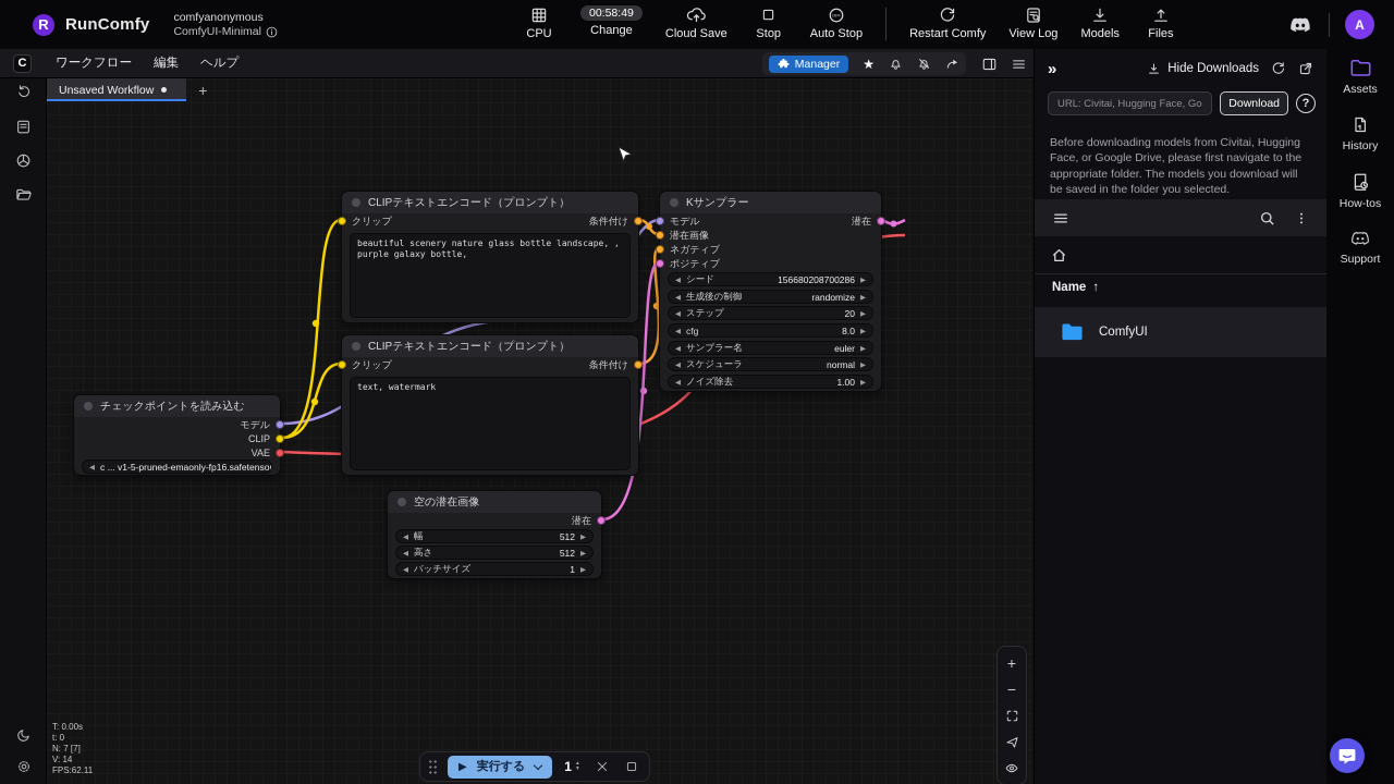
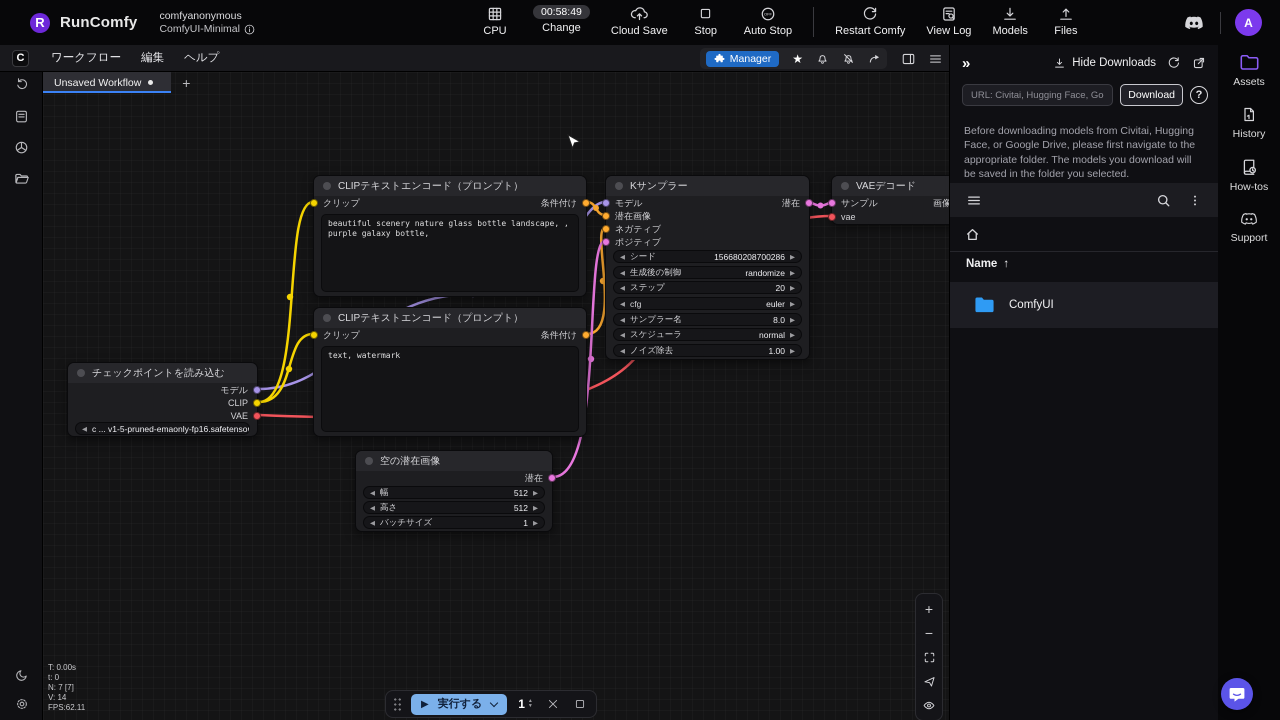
  R
  RunComfy
  comfyanonymous
  ComfyUI-Minimal
  CPU
  00:58:49
  Change
  Cloud Save
  Stop
  Auto Stop
  Restart Comfy
  View Log
  Models
  Files
  A
  C
  ワークフロー
  編集
  ヘルプ
  Manager
  ★
  Unsaved Workflow
  +
  チェックポイントを読み込む
  モデル
  CLIP
  VAE
  c ... v1-5-pruned-emaonly-fp16.safetensor
  CLIPテキストエンコード（プロンプト）
  クリップ
  条件付け
  beautiful scenery nature glass bottle landscape, , purple galaxy bottle,
  CLIPテキストエンコード（プロンプト）
  クリップ
  条件付け
  text, watermark
  Kサンプラー
  モデル
  潜在画像
  ネガティブ
  ポジティブ
  潜在
  シード
  156680208700286
  生成後の制御
  randomize
  ステップ
  20
  cfg
- 8.0
+ euler
  サンプラー名
- euler
+ 8.0
  スケジューラ
  normal
  ノイズ除去
  1.00
+ VAEデコード
+ サンプル
+ vae
+ 画像
  空の潜在画像
  潜在
  幅
  512
  高さ
  512
  バッチサイズ
  1
  T: 0.00s
  t: 0
  N: 7 [7]
  V: 14
  FPS:62.11
  ▶
  実行する
  1
  +
  −
  »
  Hide Downloads
  URL: Civitai, Hugging Face, Go
  Download
  ?
  Before downloading models from Civitai, Hugging Face, or Google Drive, please first navigate to the appropriate folder. The models you download will be saved in the folder you selected.
  Name
  ↑
  ComfyUI
  Assets
  History
  How-tos
  Support
